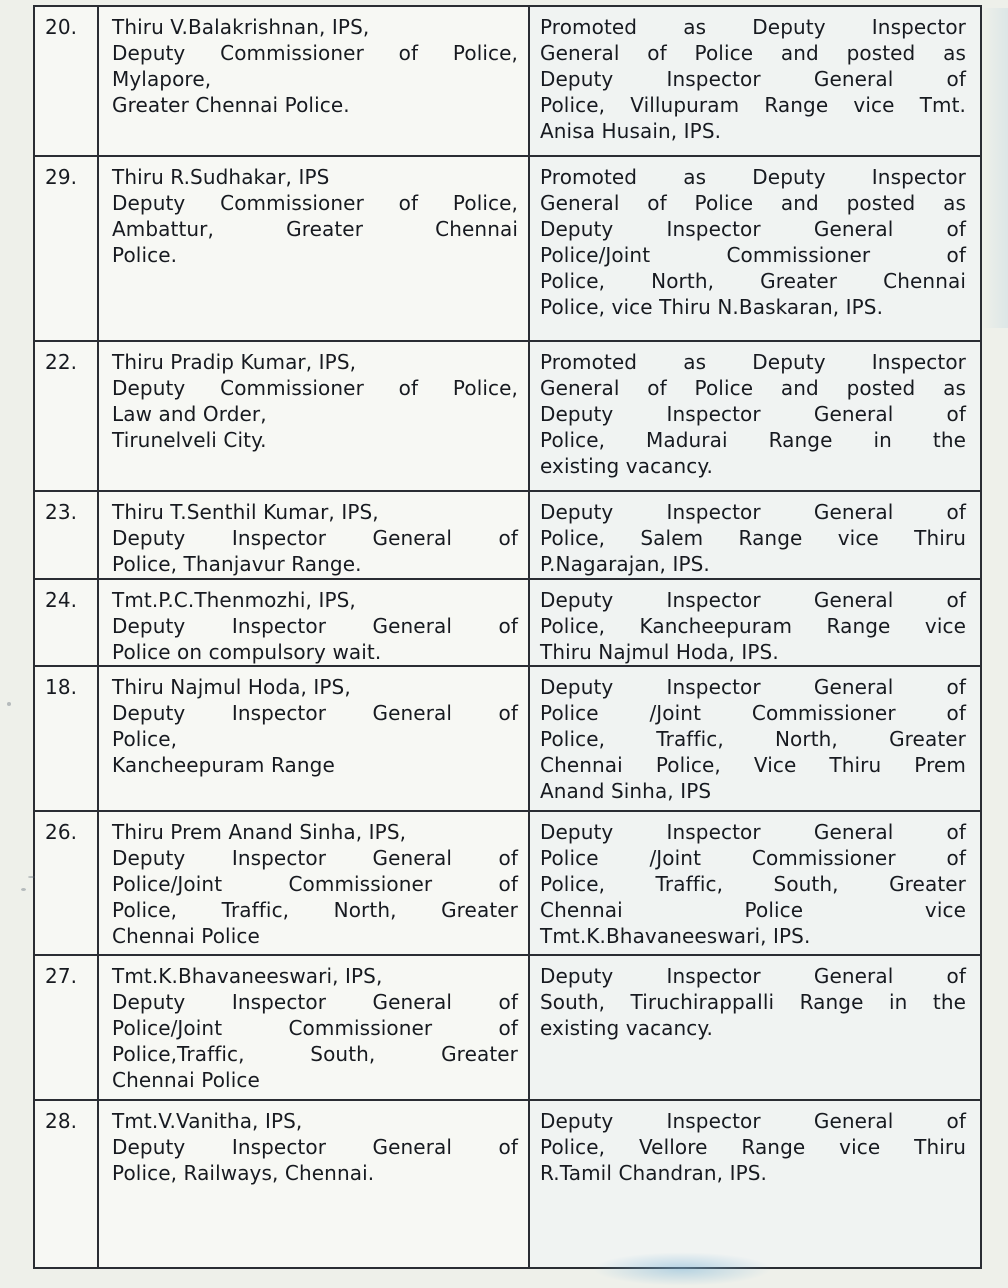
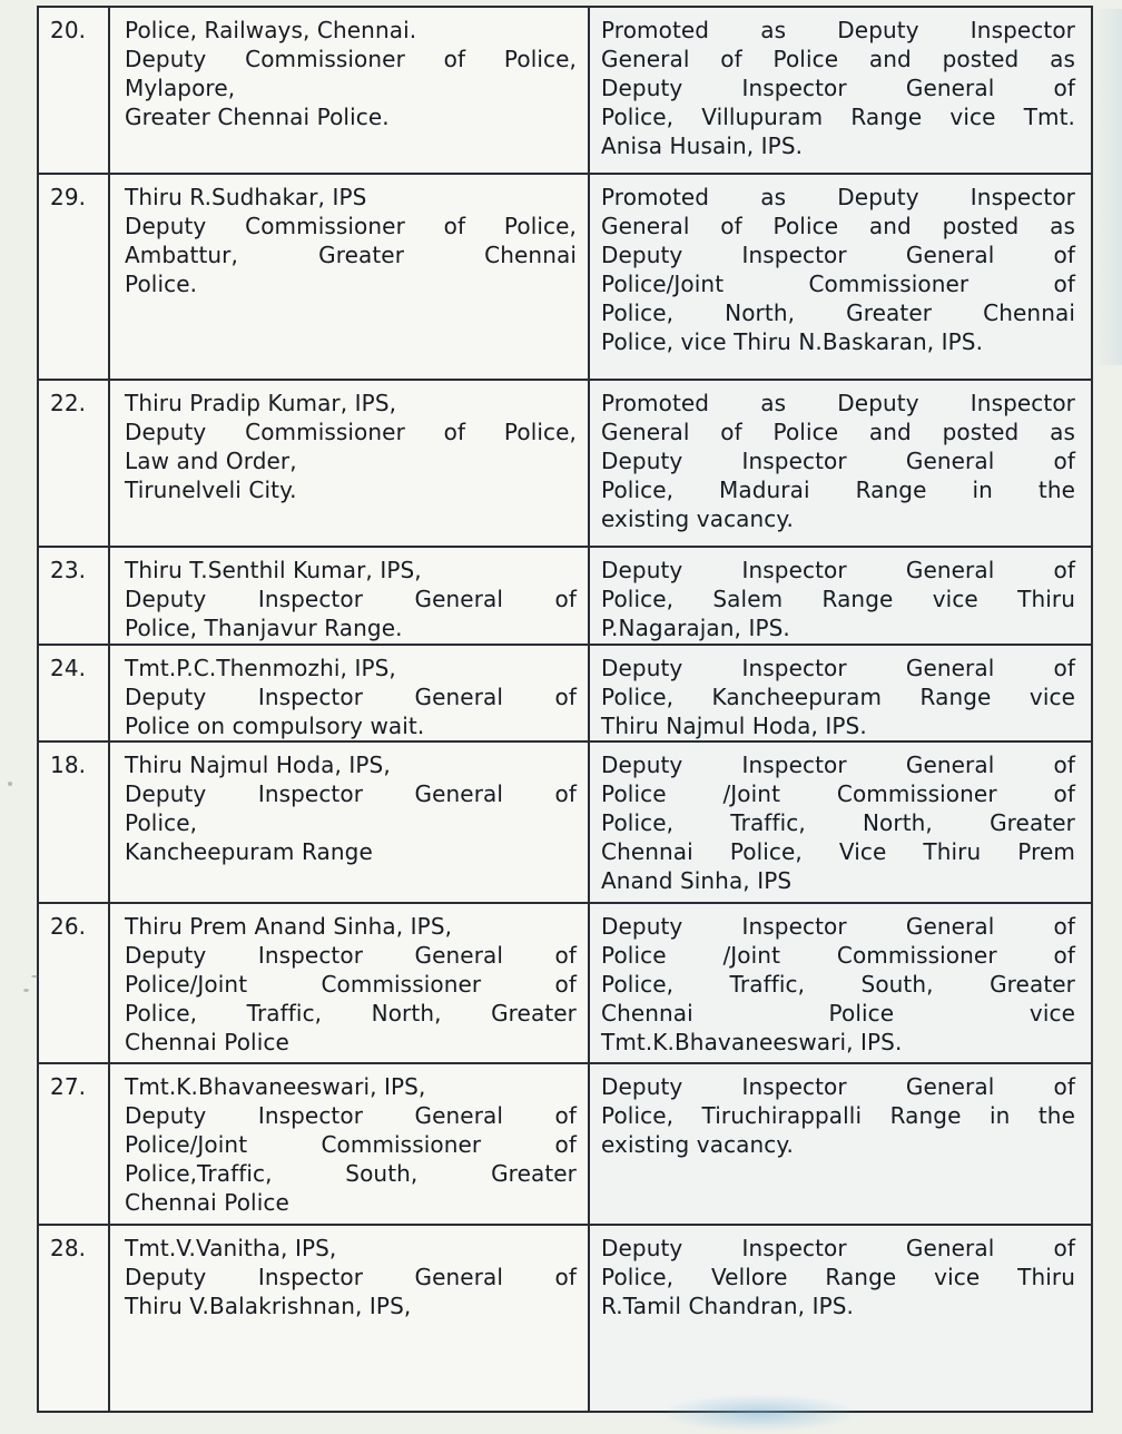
- 20.	Thiru V.Balakrishnan, IPS,Deputy Commissioner of Police,Mylapore,Greater Chennai Police.	Promoted as Deputy InspectorGeneral of Police and posted asDeputy Inspector General ofPolice, Villupuram Range vice Tmt.Anisa Husain, IPS.
+ 20.	Police, Railways, Chennai.Deputy Commissioner of Police,Mylapore,Greater Chennai Police.	Promoted as Deputy InspectorGeneral of Police and posted asDeputy Inspector General ofPolice, Villupuram Range vice Tmt.Anisa Husain, IPS.
  29.	Thiru R.Sudhakar, IPSDeputy Commissioner of Police,Ambattur, Greater ChennaiPolice.	Promoted as Deputy InspectorGeneral of Police and posted asDeputy Inspector General ofPolice/Joint Commissioner ofPolice, North, Greater ChennaiPolice, vice Thiru N.Baskaran, IPS.
  22.	Thiru Pradip Kumar, IPS,Deputy Commissioner of Police,Law and Order,Tirunelveli City.	Promoted as Deputy InspectorGeneral of Police and posted asDeputy Inspector General ofPolice, Madurai Range in theexisting vacancy.
  23.	Thiru T.Senthil Kumar, IPS,Deputy Inspector General ofPolice, Thanjavur Range.	Deputy Inspector General ofPolice, Salem Range vice ThiruP.Nagarajan, IPS.
  24.	Tmt.P.C.Thenmozhi, IPS,Deputy Inspector General ofPolice on compulsory wait.	Deputy Inspector General ofPolice, Kancheepuram Range viceThiru Najmul Hoda, IPS.
  18.	Thiru Najmul Hoda, IPS,Deputy Inspector General ofPolice,Kancheepuram Range	Deputy Inspector General ofPolice /Joint Commissioner ofPolice, Traffic, North, GreaterChennai Police, Vice Thiru PremAnand Sinha, IPS
  26.	Thiru Prem Anand Sinha, IPS,Deputy Inspector General ofPolice/Joint Commissioner ofPolice, Traffic, North, GreaterChennai Police	Deputy Inspector General ofPolice /Joint Commissioner ofPolice, Traffic, South, GreaterChennai Police viceTmt.K.Bhavaneeswari, IPS.
- 27.	Tmt.K.Bhavaneeswari, IPS,Deputy Inspector General ofPolice/Joint Commissioner ofPolice,Traffic, South, GreaterChennai Police	Deputy Inspector General ofSouth, Tiruchirappalli Range in theexisting vacancy.
+ 27.	Tmt.K.Bhavaneeswari, IPS,Deputy Inspector General ofPolice/Joint Commissioner ofPolice,Traffic, South, GreaterChennai Police	Deputy Inspector General ofPolice, Tiruchirappalli Range in theexisting vacancy.
- 28.	Tmt.V.Vanitha, IPS,Deputy Inspector General ofPolice, Railways, Chennai.	Deputy Inspector General ofPolice, Vellore Range vice ThiruR.Tamil Chandran, IPS.
+ 28.	Tmt.V.Vanitha, IPS,Deputy Inspector General ofThiru V.Balakrishnan, IPS,	Deputy Inspector General ofPolice, Vellore Range vice ThiruR.Tamil Chandran, IPS.
